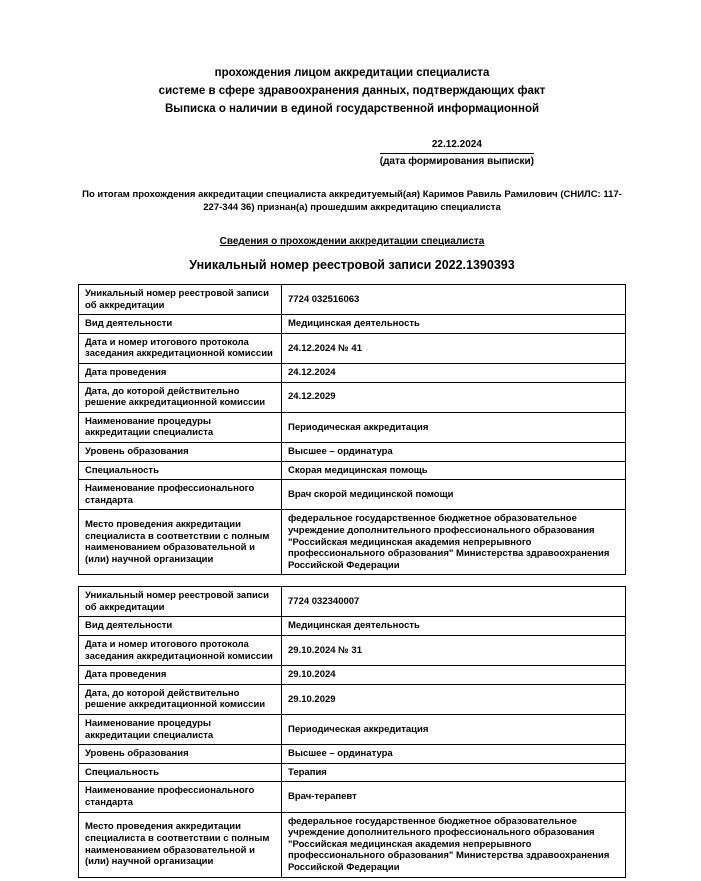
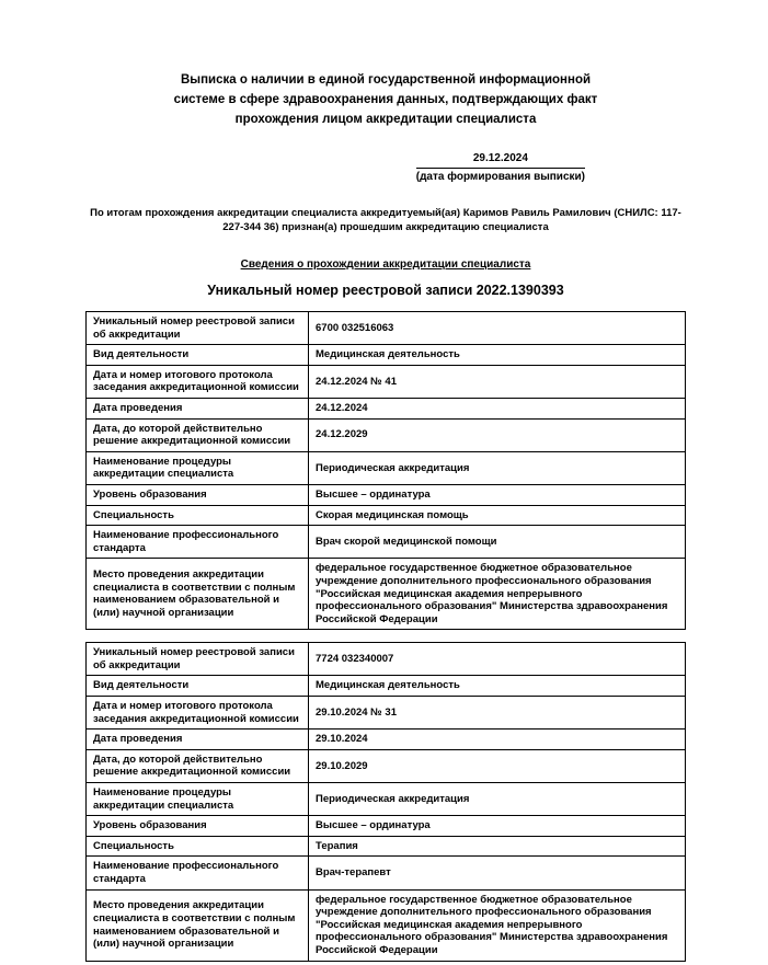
- прохождения лицом аккредитации специалиста
+ Выписка о наличии в единой государственной информационной
  системе в сфере здравоохранения данных, подтверждающих факт
- Выписка о наличии в единой государственной информационной
+ прохождения лицом аккредитации специалиста
- 22.12.2024
+ 29.12.2024
  (дата формирования выписки)
  По итогам прохождения аккредитации специалиста аккредитуемый(ая) Каримов Равиль Рамилович (СНИЛС: 117-227-344 36) признан(а) прошедшим аккредитацию специалиста
  Сведения о прохождении аккредитации специалиста
  Уникальный номер реестровой записи 2022.1390393
- Уникальный номер реестровой записи об аккредитации	7724 032516063
+ Уникальный номер реестровой записи об аккредитации	6700 032516063
  Вид деятельности	Медицинская деятельность
  Дата и номер итогового протокола заседания аккредитационной комиссии	24.12.2024 № 41
  Дата проведения	24.12.2024
  Дата, до которой действительно решение аккредитационной комиссии	24.12.2029
  Наименование процедуры аккредитации специалиста	Периодическая аккредитация
  Уровень образования	Высшее – ординатура
  Специальность	Скорая медицинская помощь
  Наименование профессионального стандарта	Врач скорой медицинской помощи
  Место проведения аккредитации специалиста в соответствии с полным наименованием образовательной и (или) научной организации	федеральное государственное бюджетное образовательное учреждение дополнительного профессионального образования "Российская медицинская академия непрерывного профессионального образования" Министерства здравоохранения Российской Федерации
  Уникальный номер реестровой записи об аккредитации	7724 032340007
  Вид деятельности	Медицинская деятельность
  Дата и номер итогового протокола заседания аккредитационной комиссии	29.10.2024 № 31
  Дата проведения	29.10.2024
  Дата, до которой действительно решение аккредитационной комиссии	29.10.2029
  Наименование процедуры аккредитации специалиста	Периодическая аккредитация
  Уровень образования	Высшее – ординатура
  Специальность	Терапия
  Наименование профессионального стандарта	Врач-терапевт
  Место проведения аккредитации специалиста в соответствии с полным наименованием образовательной и (или) научной организации	федеральное государственное бюджетное образовательное учреждение дополнительного профессионального образования "Российская медицинская академия непрерывного профессионального образования" Министерства здравоохранения Российской Федерации
